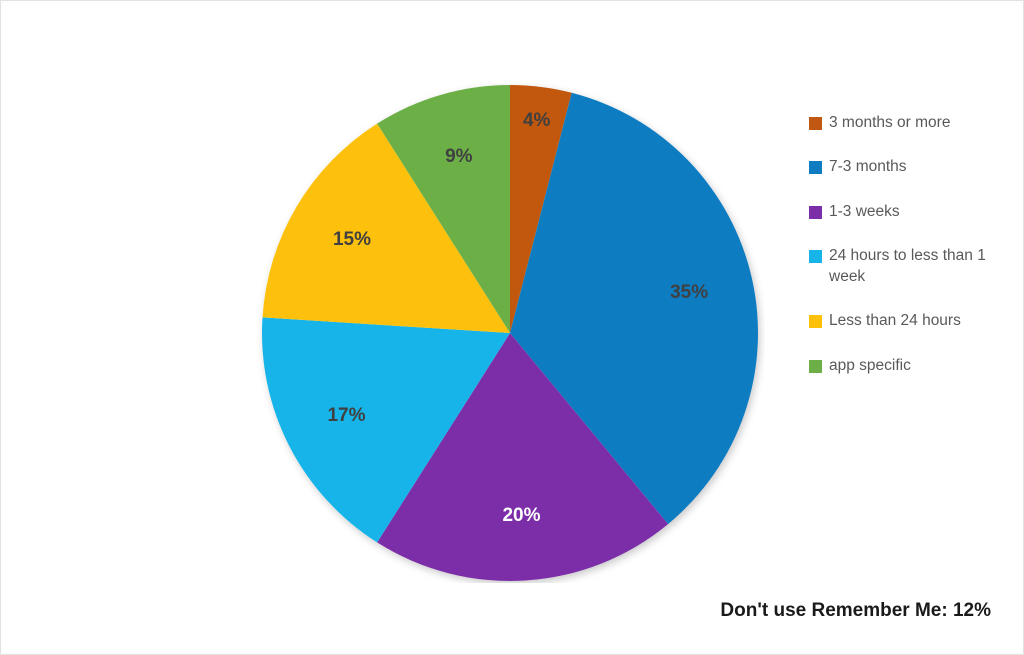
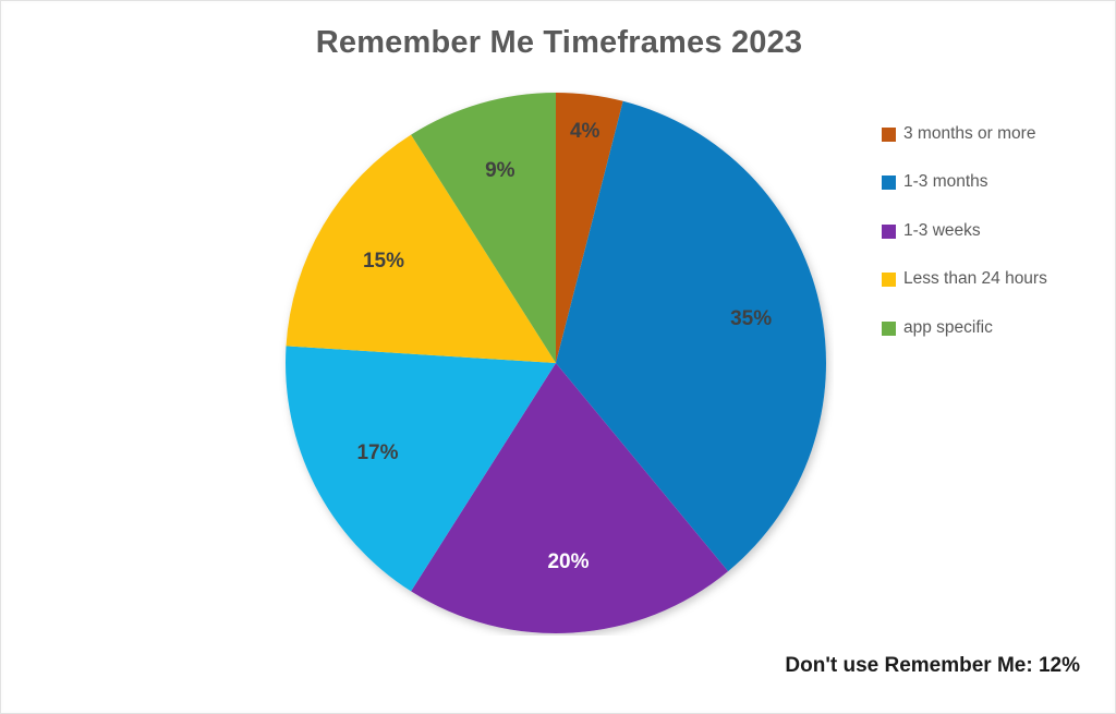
+ Remember Me Timeframes 2023
  4%
  35%
  20%
  17%
  15%
  9%
  3 months or more
- 7-3 months
+ 1-3 months
  1-3 weeks
- 24 hours to less than 1 week
  Less than 24 hours
  app specific
  Don't use Remember Me: 12%
